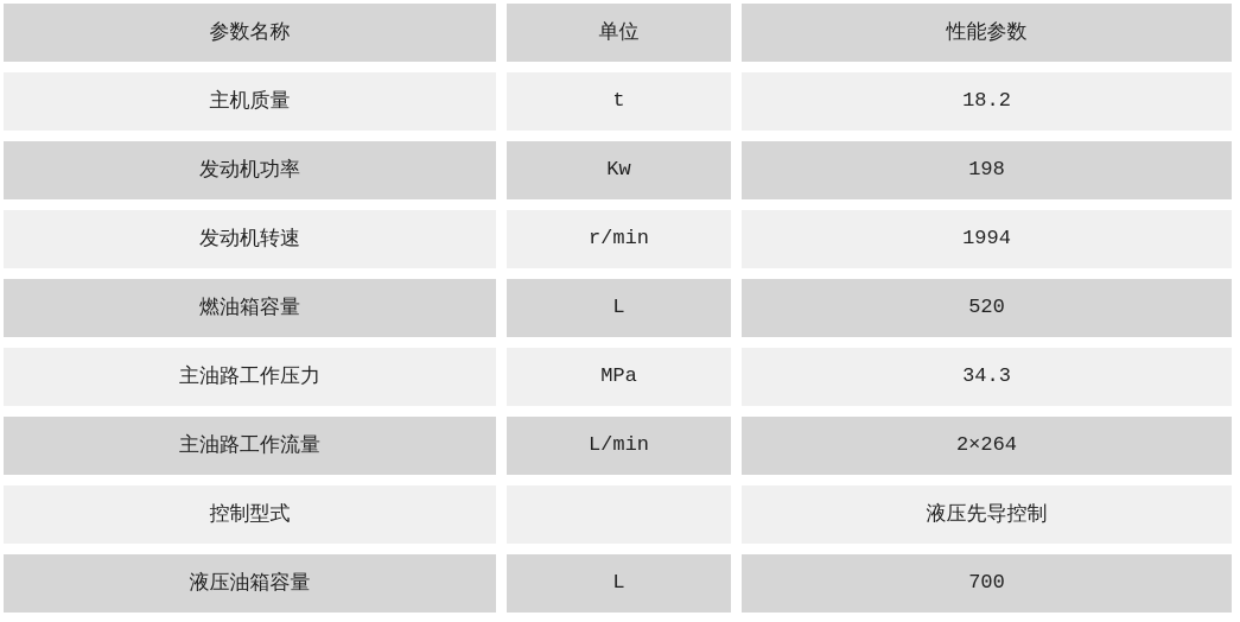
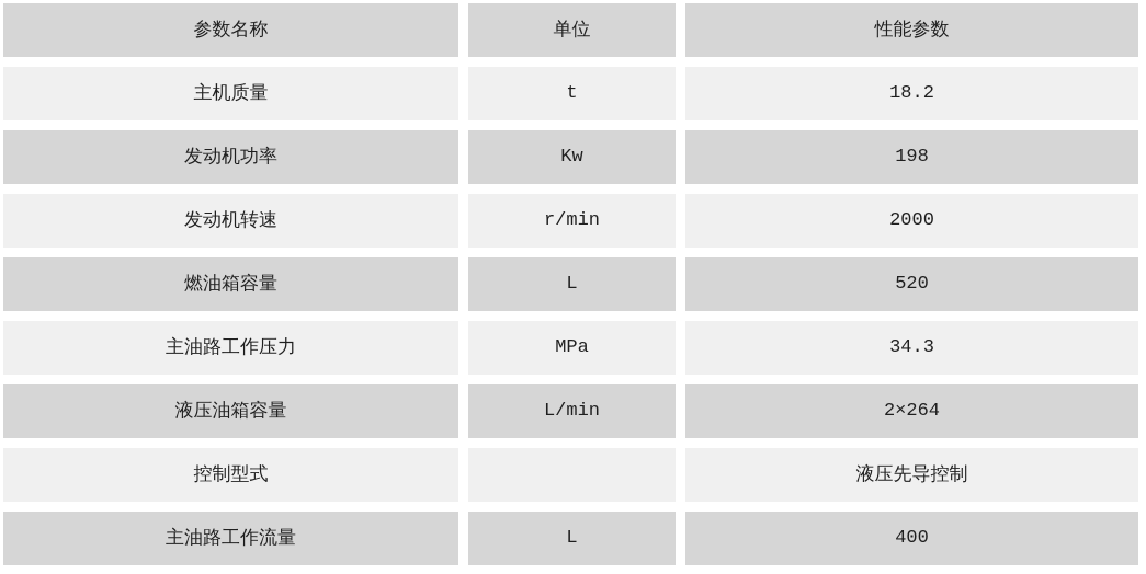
  参数名称
  单位
  性能参数
  主机质量
  t
  18.2
  发动机功率
  Kw
  198
  发动机转速
  r/min
- 1994
+ 2000
  燃油箱容量
  L
  520
  主油路工作压力
  MPa
  34.3
- 主油路工作流量
+ 液压油箱容量
  L/min
  2×264
  控制型式
  液压先导控制
- 液压油箱容量
+ 主油路工作流量
  L
- 700
+ 400
